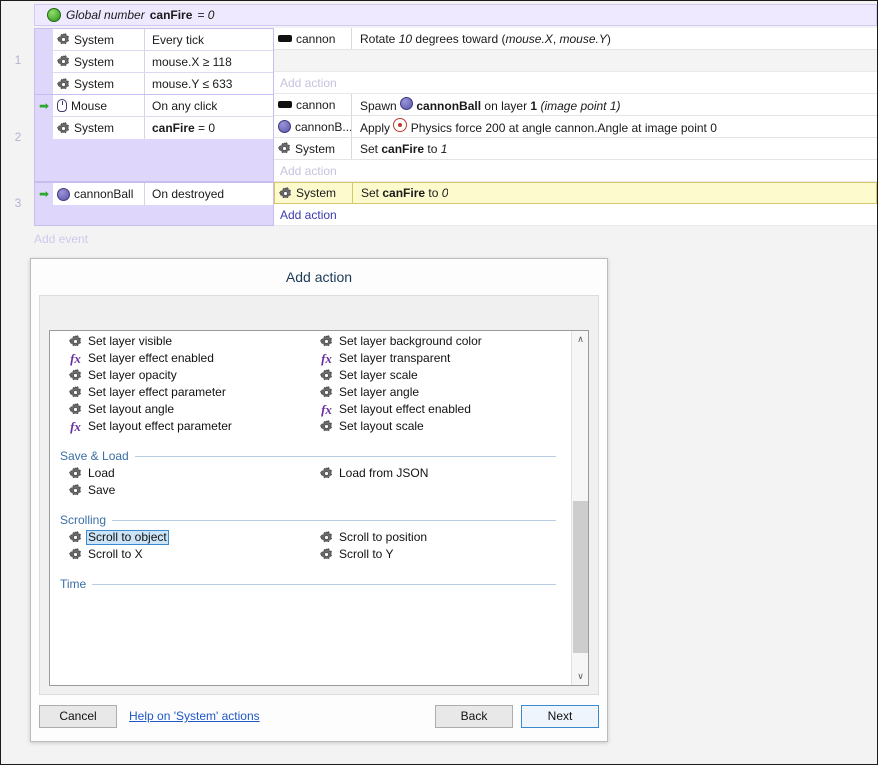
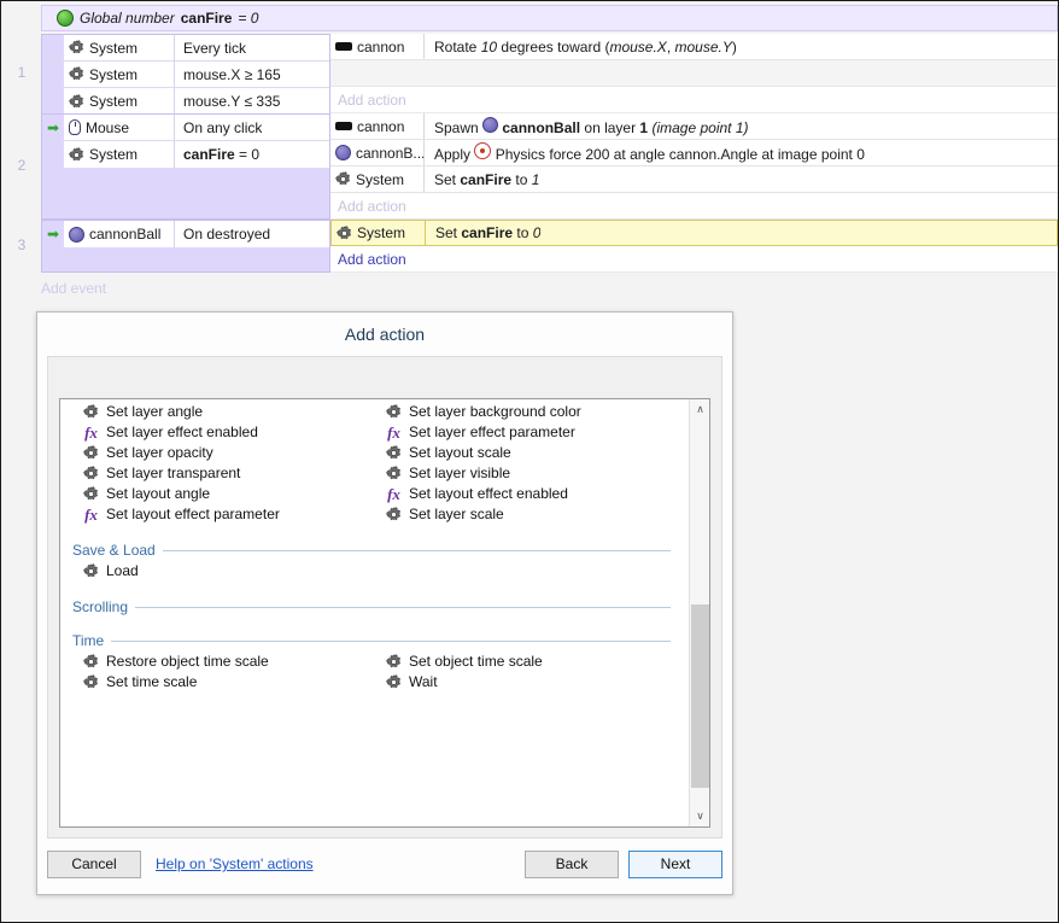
  Global number
  canFire
  = 0
  System
  Every tick
  System
- mouse.X ≥ 118
+ mouse.X ≥ 165
  System
- mouse.Y ≤ 633
+ mouse.Y ≤ 335
  cannon
  Rotate 10 degrees toward (mouse.X, mouse.Y)
  Add action
  ➡
  Mouse
  On any click
  System
  canFire = 0
  cannon
  Spawn cannonBall on layer 1 (image point 1)
  cannonB...
  Apply Physics force 200 at angle cannon.Angle at image point 0
  System
  Set canFire to 1
  Add action
  ➡
  cannonBall
  On destroyed
  System
  Set canFire to 0
  Add action
  Add event
  1
  2
  3
  Add action
- Set layer visible
+ Set layer angle
  Set layer background color
  fx
  Set layer effect enabled
  fx
- Set layer transparent
+ Set layer effect parameter
  Set layer opacity
- Set layer scale
+ Set layout scale
- Set layer effect parameter
+ Set layer transparent
- Set layer angle
+ Set layer visible
  Set layout angle
  fx
  Set layout effect enabled
  fx
  Set layout effect parameter
- Set layout scale
+ Set layer scale
  Save & Load
  Load
- Load from JSON
- Save
  Scrolling
- Scroll to object
- Scroll to position
- Scroll to X
- Scroll to Y
  Time
+ Restore object time scale
+ Set object time scale
+ Set time scale
+ Wait
  ∧
  ∨
  Cancel
  Help on 'System' actions
  Back
  Next
